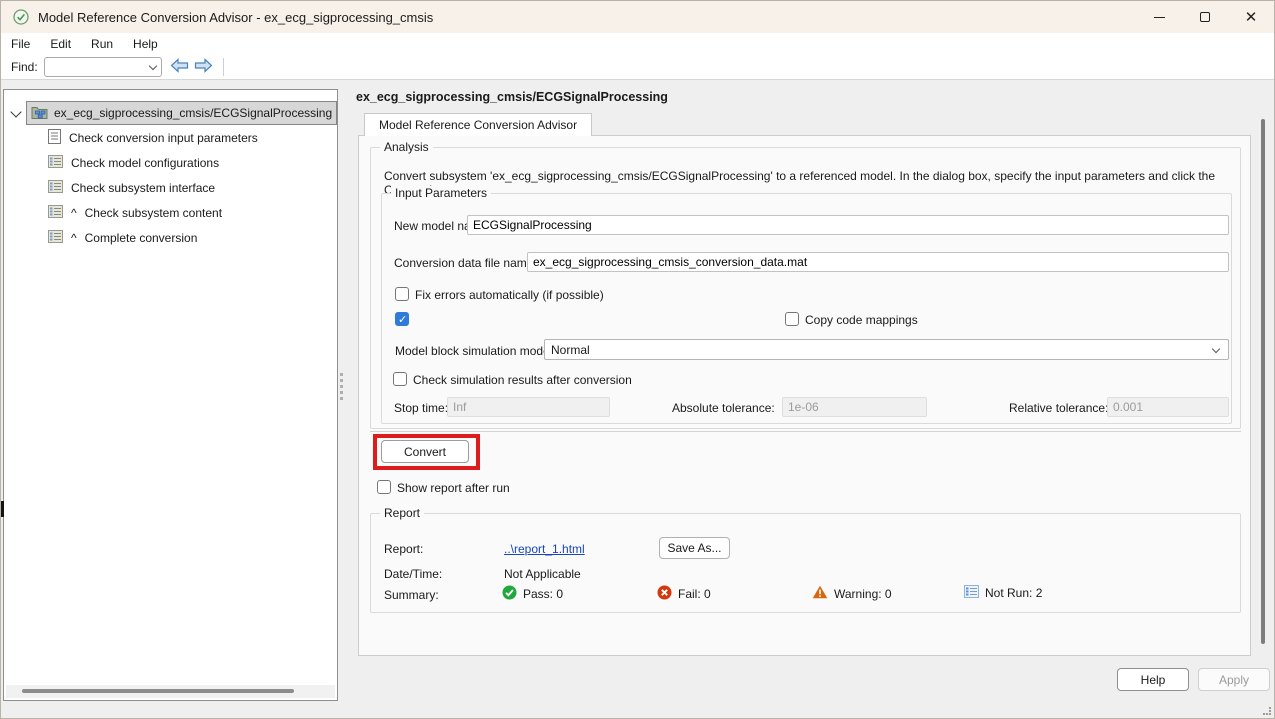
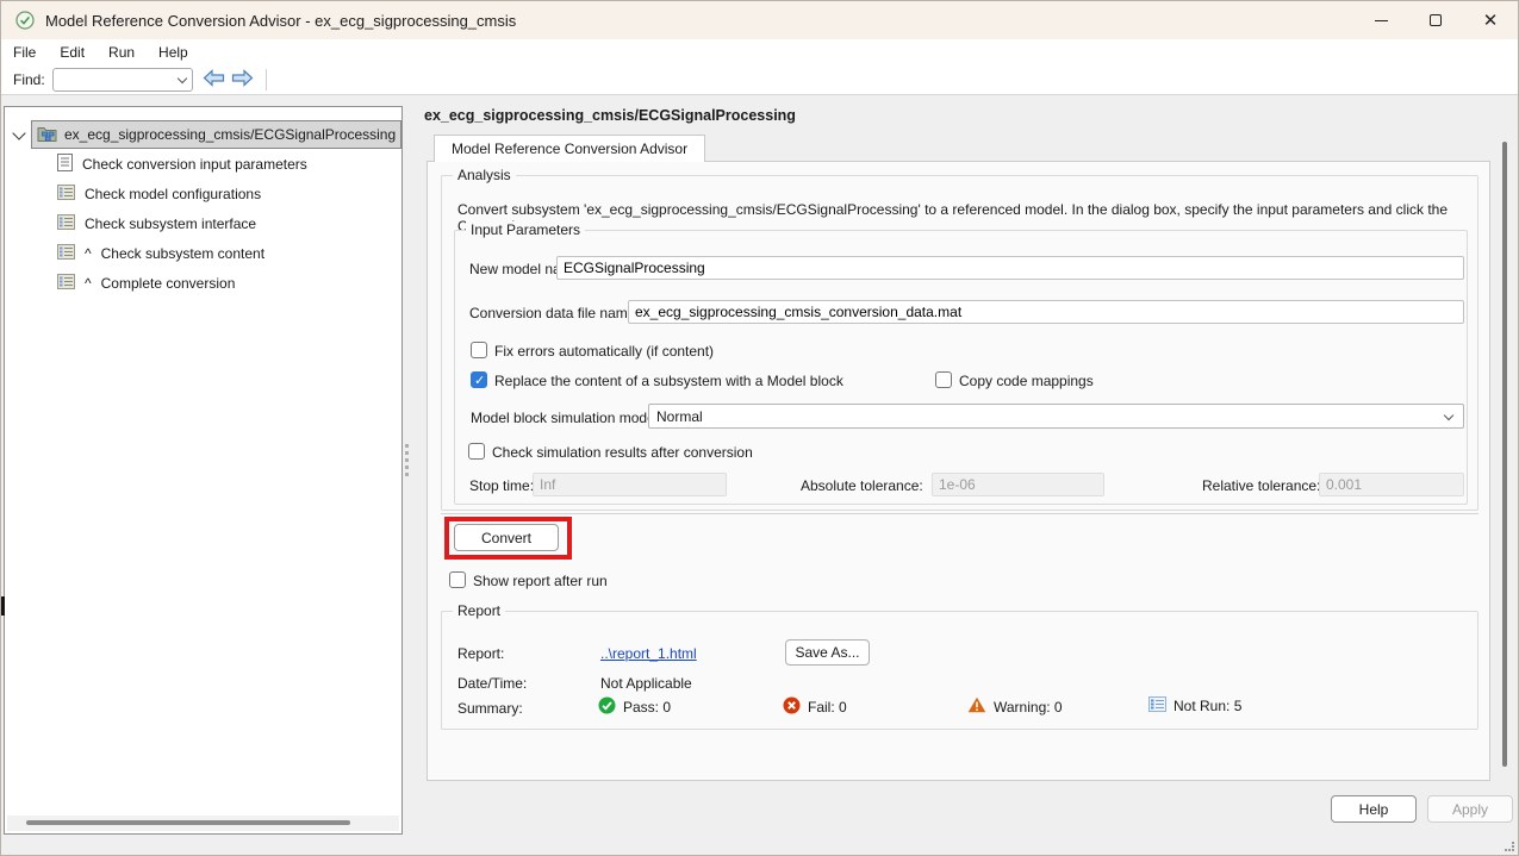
  Model Reference Conversion Advisor - ex_ecg_sigprocessing_cmsis
  ✕
  File
  Edit
  Run
  Help
  Find:
  ex_ecg_sigprocessing_cmsis/ECGSignalProcessing
  Check conversion input parameters
  Check model configurations
  Check subsystem interface
  ^
  Check subsystem content
  ^
  Complete conversion
  ex_ecg_sigprocessing_cmsis/ECGSignalProcessing
  Model Reference Conversion Advisor
  Analysis
  Convert subsystem 'ex_ecg_sigprocessing_cmsis/ECGSignalProcessing' to a referenced model. In the dialog box, specify the input parameters and click the C
  Input Parameters
  ECGSignalProcessing
  Conversion data file nam
  ex_ecg_sigprocessing_cmsis_conversion_data.mat
- Fix errors automatically (if possible)
+ Fix errors automatically (if content)
+ Replace the content of a subsystem with a Model block
  Copy code mappings
  Model block simulation mod
  Normal
  Check simulation results after conversion
  Stop time
  Inf
  Absolute tolerance:
  1e-06
  Relative tolerance
  0.001
  Convert
  Show report after run
  Report
  Report:
  ..\report_1.html
  Save As...
  Date/Time:
  Not Applicable
  Summary:
  Pass: 0
  Fail: 0
  Warning: 0
- Not Run: 2
+ Not Run: 5
  Help
  Apply
